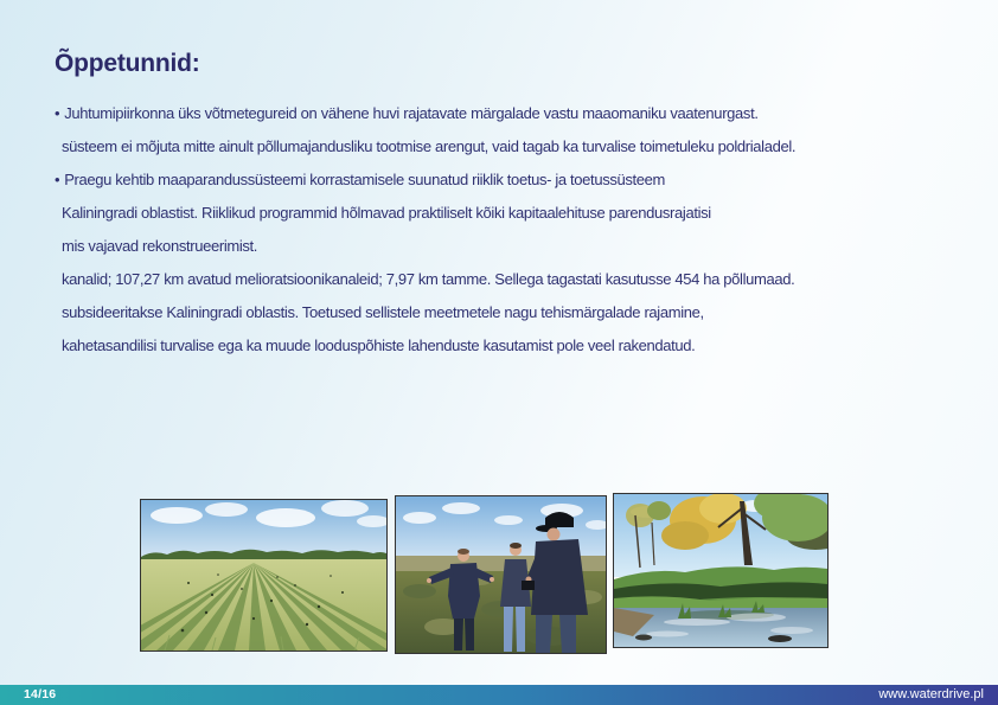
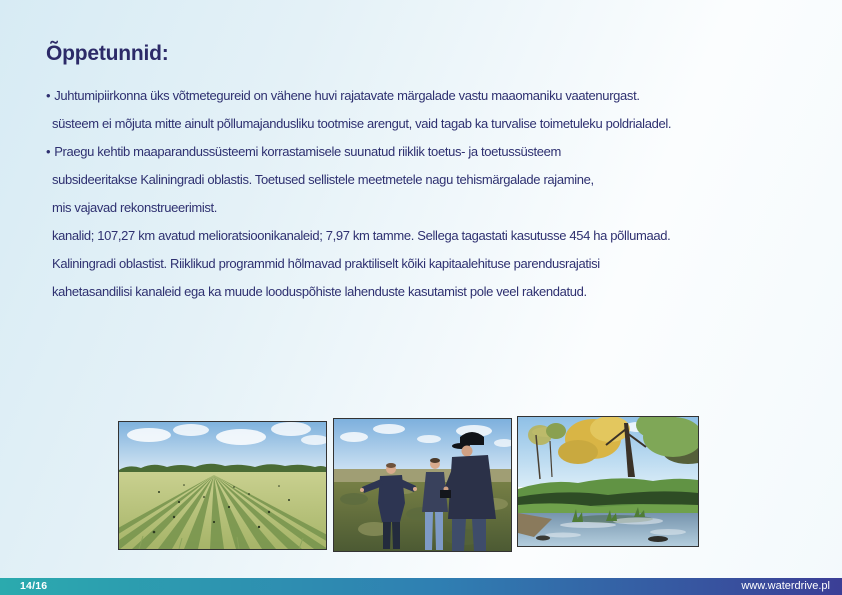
  Õppetunnid:
  • Juhtumipiirkonna üks võtmetegureid on vähene huvi rajatavate märgalade vastu maaomaniku vaatenurgast.
  süsteem ei mõjuta mitte ainult põllumajandusliku tootmise arengut, vaid tagab ka turvalise toimetuleku poldrialadel.
  • Praegu kehtib maaparandussüsteemi korrastamisele suunatud riiklik toetus- ja toetussüsteem
- Kaliningradi oblastist. Riiklikud programmid hõlmavad praktiliselt kõiki kapitaalehituse parendusrajatisi
+ subsideeritakse Kaliningradi oblastis. Toetused sellistele meetmetele nagu tehismärgalade rajamine,
  mis vajavad rekonstrueerimist.
  kanalid; 107,27 km avatud melioratsioonikanaleid; 7,97 km tamme. Sellega tagastati kasutusse 454 ha põllumaad.
- subsideeritakse Kaliningradi oblastis. Toetused sellistele meetmetele nagu tehismärgalade rajamine,
+ Kaliningradi oblastist. Riiklikud programmid hõlmavad praktiliselt kõiki kapitaalehituse parendusrajatisi
- kahetasandilisi turvalise ega ka muude looduspõhiste lahenduste kasutamist pole veel rakendatud.
+ kahetasandilisi kanaleid ega ka muude looduspõhiste lahenduste kasutamist pole veel rakendatud.
  14/16
  www.waterdrive.pl
